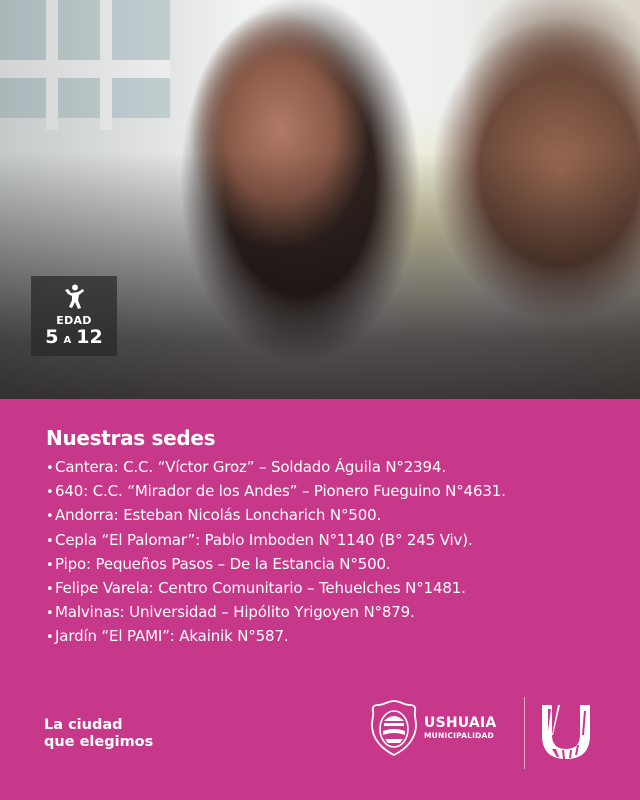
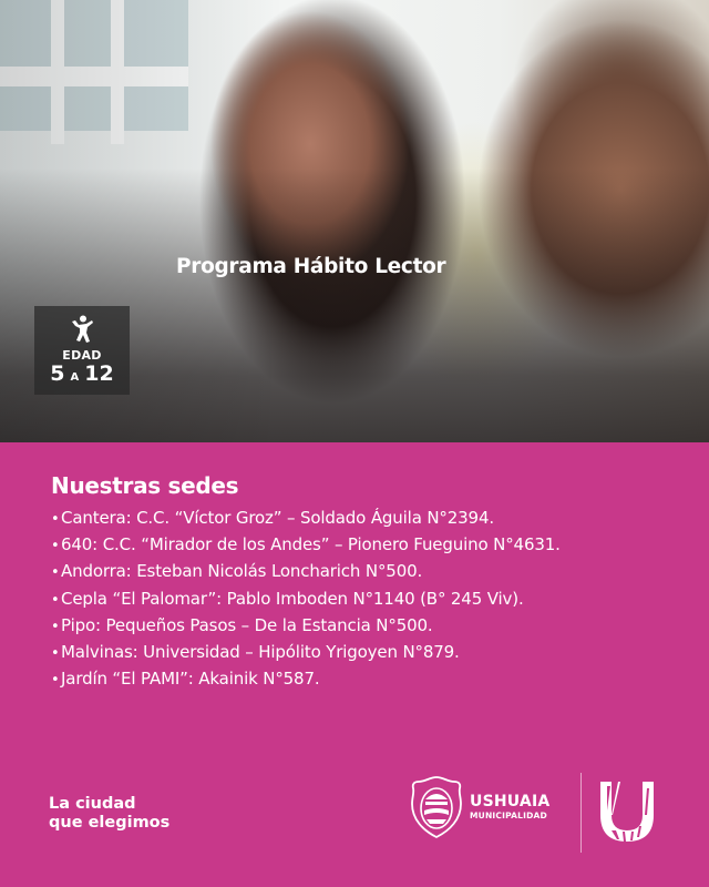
  EDAD
  5
  A
  12
+ Programa Hábito Lector
  Nuestras sedes
  •Cantera: C.C. “Víctor Groz” – Soldado Águila N°2394.
  •640: C.C. “Mirador de los Andes” – Pionero Fueguino N°4631.
  •Andorra: Esteban Nicolás Loncharich N°500.
  •Cepla “El Palomar”: Pablo Imboden N°1140 (B° 245 Viv).
  •Pipo: Pequeños Pasos – De la Estancia N°500.
- •Felipe Varela: Centro Comunitario – Tehuelches N°1481.
  •Malvinas: Universidad – Hipólito Yrigoyen N°879.
  •Jardín “El PAMI”: Akainik N°587.
  La ciudad
  que elegimos
  USHUAIA
  MUNICIPALIDAD
